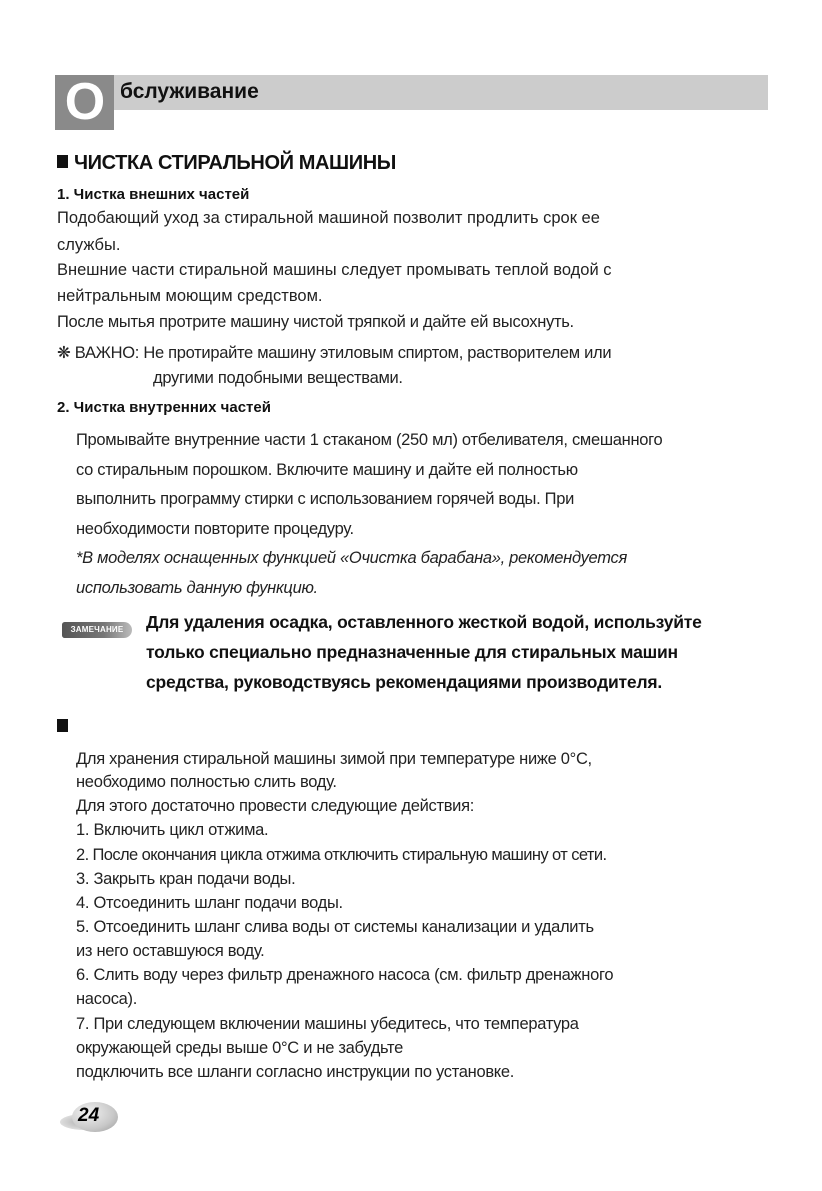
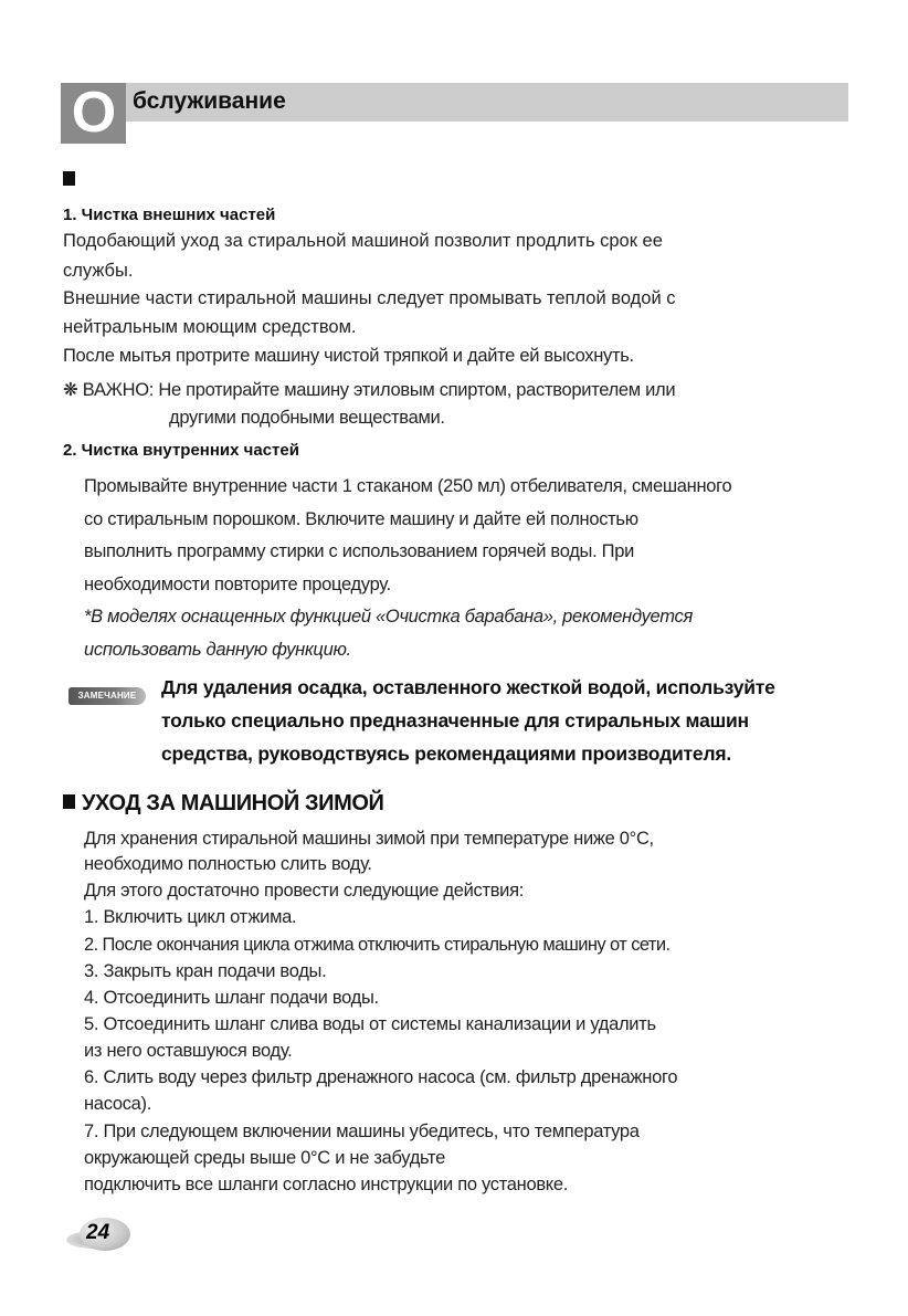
  О
  бслуживание
- ЧИСТКА СТИРАЛЬНОЙ МАШИНЫ
  1. Чистка внешних частей
  Подобающий уход за стиральной машиной позволит продлить срок ее
  службы.
  Внешние части стиральной машины следует промывать теплой водой с
  нейтральным моющим средством.
  После мытья протрите машину чистой тряпкой и дайте ей высохнуть.
  ❋ ВАЖНО: Не протирайте машину этиловым спиртом, растворителем или
  другими подобными веществами.
  2. Чистка внутренних частей
  Промывайте внутренние части 1 стаканом (250 мл) отбеливателя, смешанного
  со стиральным порошком. Включите машину и дайте ей полностью
  выполнить программу стирки с использованием горячей воды. При
  необходимости повторите процедуру.
  *В моделях оснащенных функцией «Очистка барабана», рекомендуется
  использовать данную функцию.
  ЗАМЕЧАНИЕ
  Для удаления осадка, оставленного жесткой водой, используйте
  только специально предназначенные для стиральных машин
  средства, руководствуясь рекомендациями производителя.
+ УХОД ЗА МАШИНОЙ ЗИМОЙ
  Для хранения стиральной машины зимой при температуре ниже 0°C,
  необходимо полностью слить воду.
  Для этого достаточно провести следующие действия:
  1. Включить цикл отжима.
  2. После окончания цикла отжима отключить стиральную машину от сети.
  3. Закрыть кран подачи воды.
  4. Отсоединить шланг подачи воды.
  5. Отсоединить шланг слива воды от системы канализации и удалить
  из него оставшуюся воду.
  6. Слить воду через фильтр дренажного насоса (см. фильтр дренажного
  насоса).
  7. При следующем включении машины убедитесь, что температура
  окружающей среды выше 0°C и не забудьте
  подключить все шланги согласно инструкции по установке.
  24
